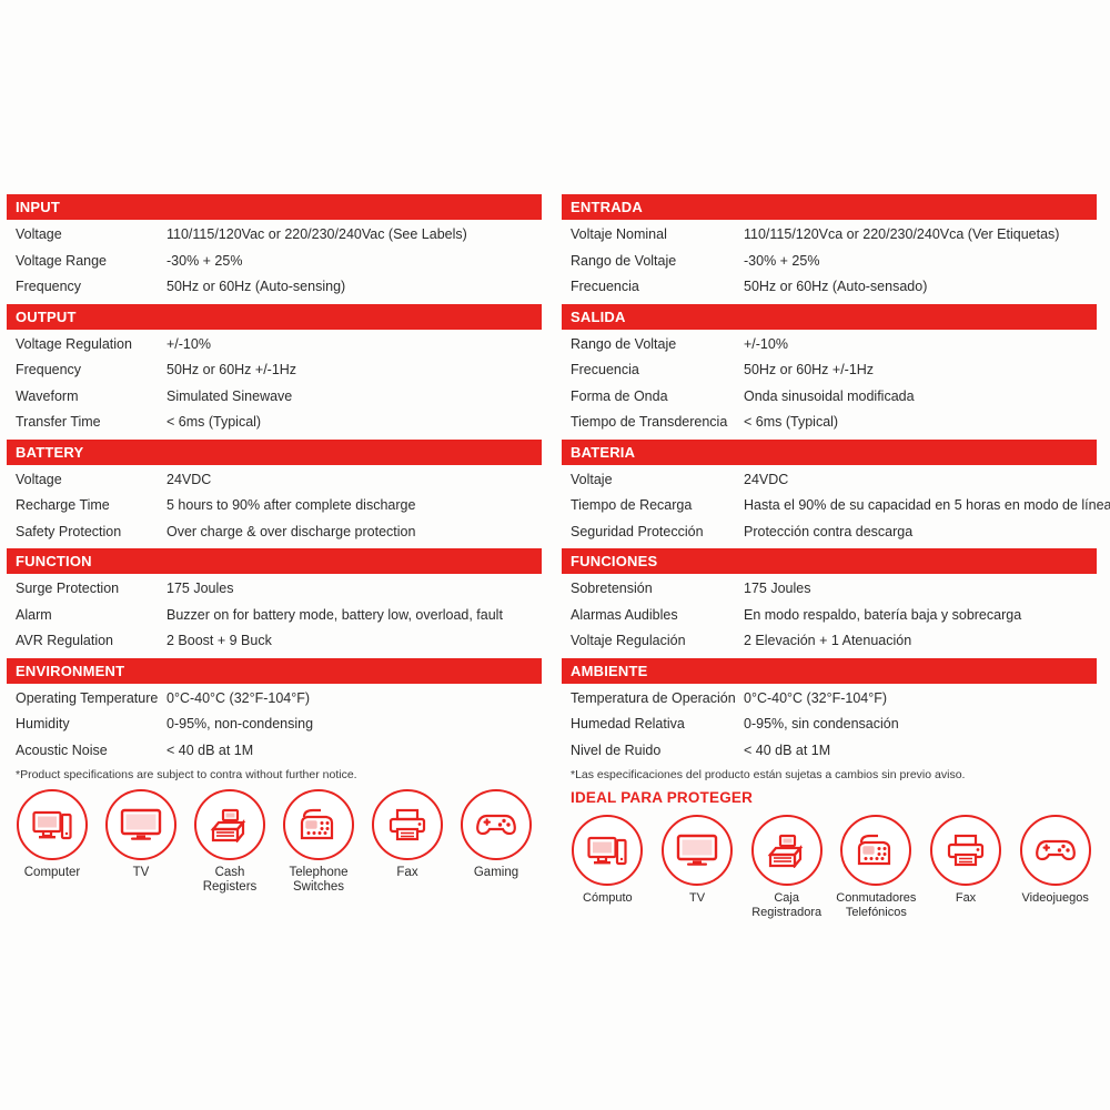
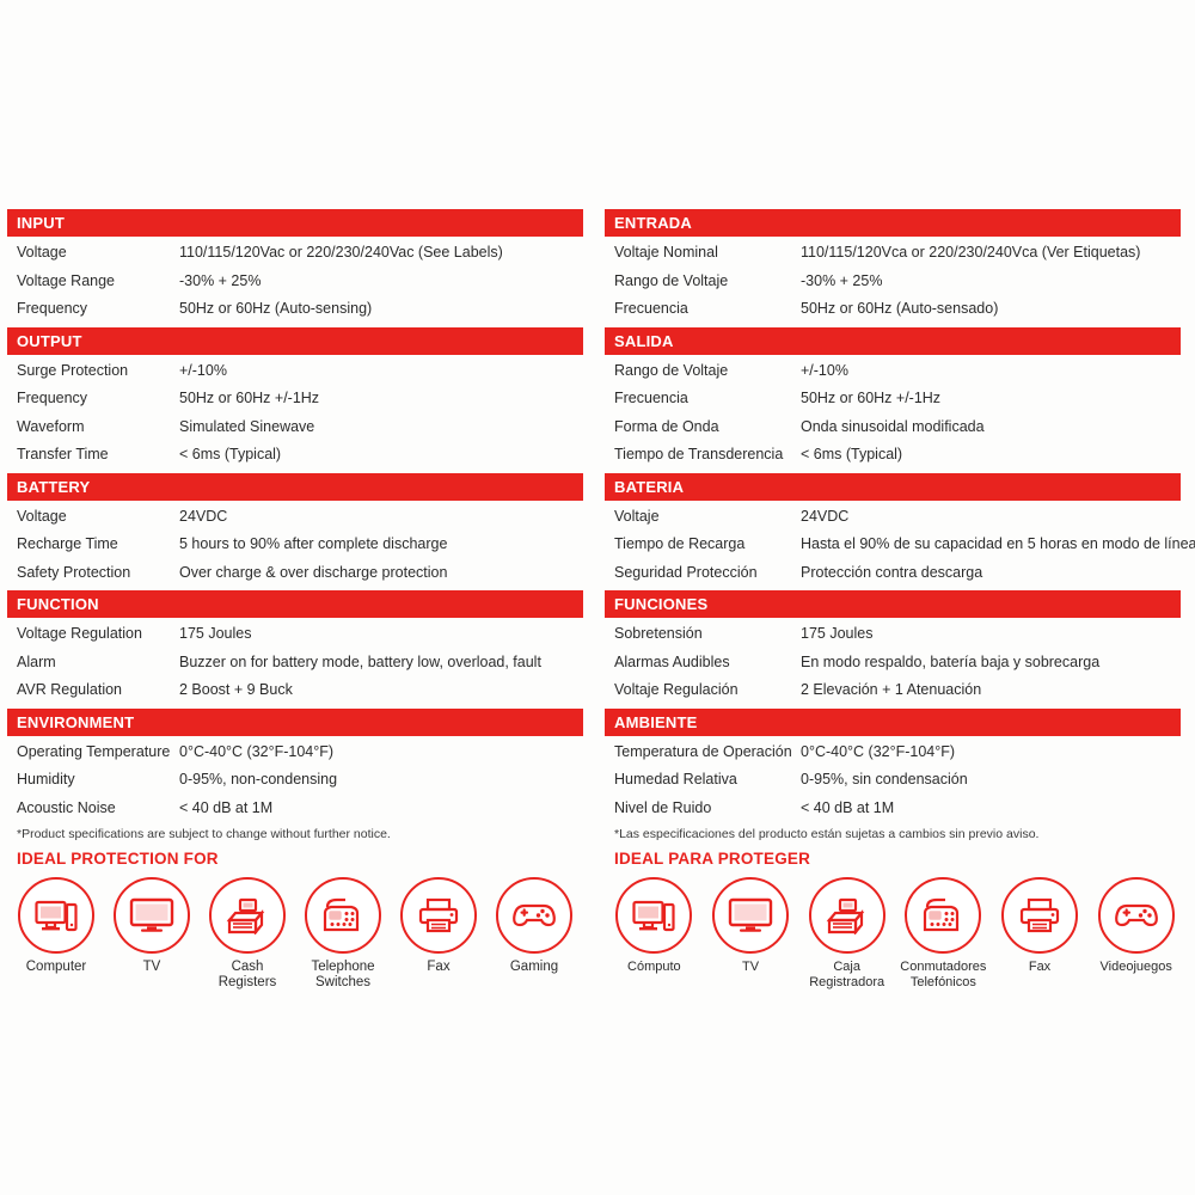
  INPUT
  Voltage
  110/115/120Vac or 220/230/240Vac (See Labels)
  Voltage Range
  -30% + 25%
  Frequency
  50Hz or 60Hz (Auto-sensing)
  OUTPUT
- Voltage Regulation
+ Surge Protection
  +/-10%
  Frequency
  50Hz or 60Hz +/-1Hz
  Waveform
  Simulated Sinewave
  Transfer Time
  < 6ms (Typical)
  BATTERY
  Voltage
  24VDC
  Recharge Time
  5 hours to 90% after complete discharge
  Safety Protection
  Over charge & over discharge protection
  FUNCTION
- Surge Protection
+ Voltage Regulation
  175 Joules
  Alarm
  Buzzer on for battery mode, battery low, overload, fault
  AVR Regulation
  2 Boost + 9 Buck
  ENVIRONMENT
  Operating Temperature
  0°C-40°C (32°F-104°F)
  Humidity
  0-95%, non-condensing
  Acoustic Noise
  < 40 dB at 1M
- *Product specifications are subject to contra without further notice.
+ *Product specifications are subject to change without further notice.
+ IDEAL PROTECTION FOR
  Computer
  TV
  Cash
  Registers
  Telephone
  Switches
  Fax
  Gaming
  ENTRADA
  Voltaje Nominal
  110/115/120Vca or 220/230/240Vca (Ver Etiquetas)
  Rango de Voltaje
  -30% + 25%
  Frecuencia
  50Hz or 60Hz (Auto-sensado)
  SALIDA
  Rango de Voltaje
  +/-10%
  Frecuencia
  50Hz or 60Hz +/-1Hz
  Forma de Onda
  Onda sinusoidal modificada
  Tiempo de Transderencia
  < 6ms (Typical)
  BATERIA
  Voltaje
  24VDC
  Tiempo de Recarga
  Hasta el 90% de su capacidad en 5 horas en modo de línea
  Seguridad Protección
  Protección contra descarga
  FUNCIONES
  Sobretensión
  175 Joules
  Alarmas Audibles
  En modo respaldo, batería baja y sobrecarga
  Voltaje Regulación
  2 Elevación + 1 Atenuación
  AMBIENTE
  Temperatura de Operación
  0°C-40°C (32°F-104°F)
  Humedad Relativa
  0-95%, sin condensación
  Nivel de Ruido
  < 40 dB at 1M
  *Las especificaciones del producto están sujetas a cambios sin previo aviso.
  IDEAL PARA PROTEGER
  Cómputo
  TV
  Caja
  Registradora
  Conmutadores
  Telefónicos
  Fax
  Videojuegos
